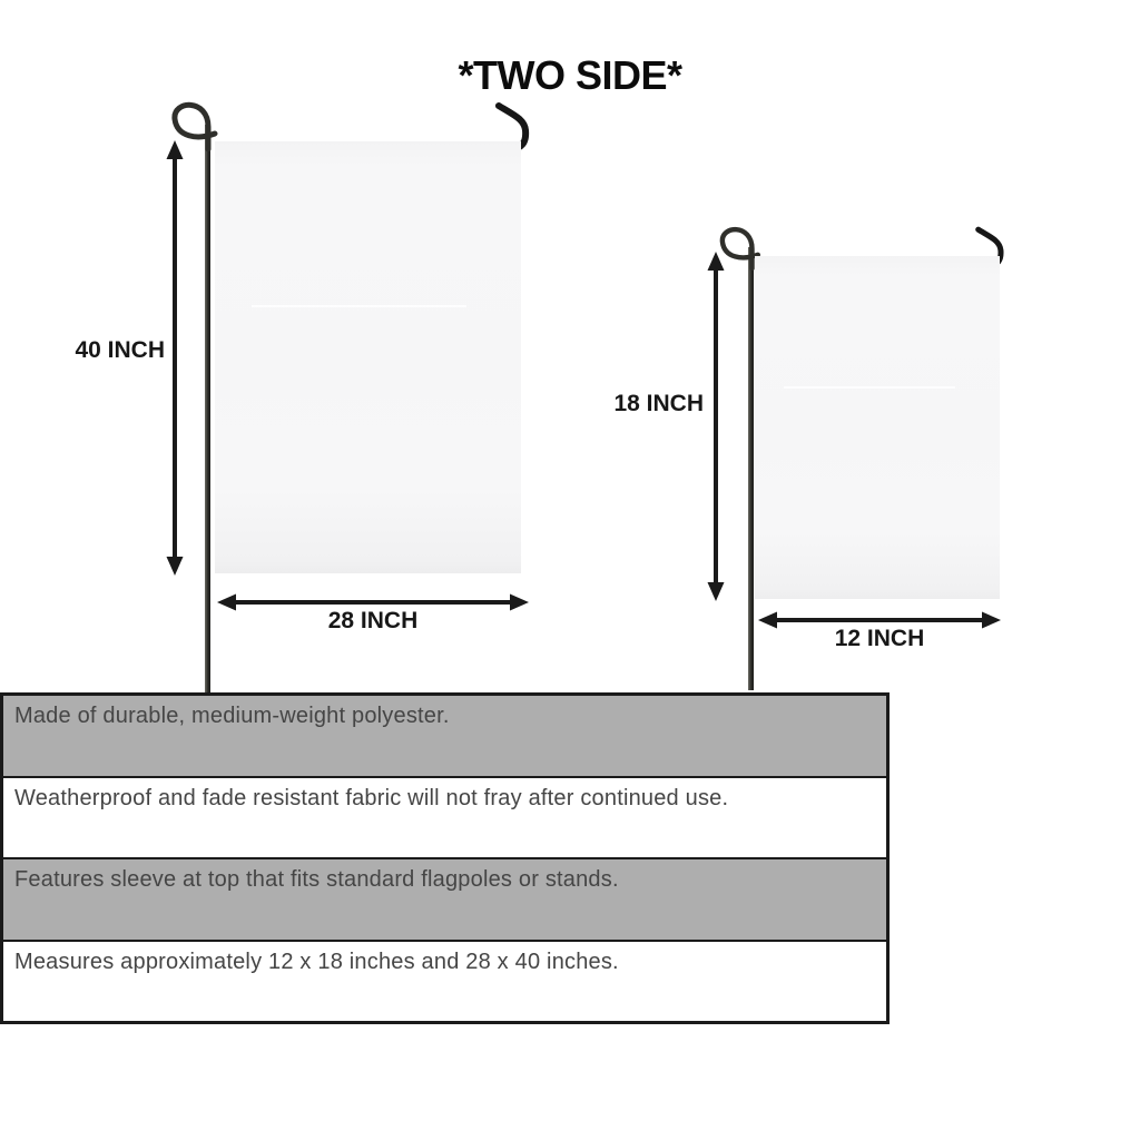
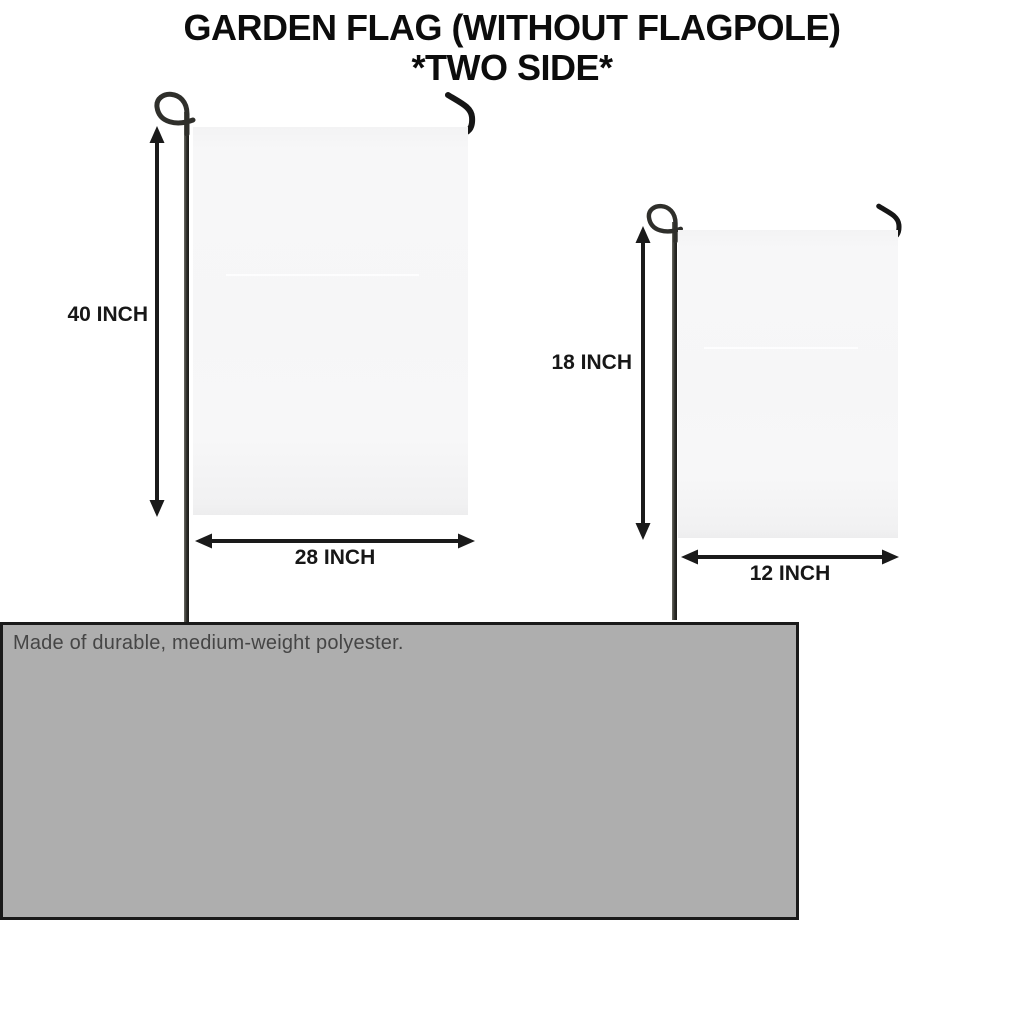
+ GARDEN FLAG (WITHOUT FLAGPOLE)
  *TWO SIDE*
  40 INCH
  28 INCH
  18 INCH
  12 INCH
  Made of durable, medium-weight polyester.
- Weatherproof and fade resistant fabric will not fray after continued use.
- Features sleeve at top that fits standard flagpoles or stands.
- Measures approximately 12 x 18 inches and 28 x 40 inches.
